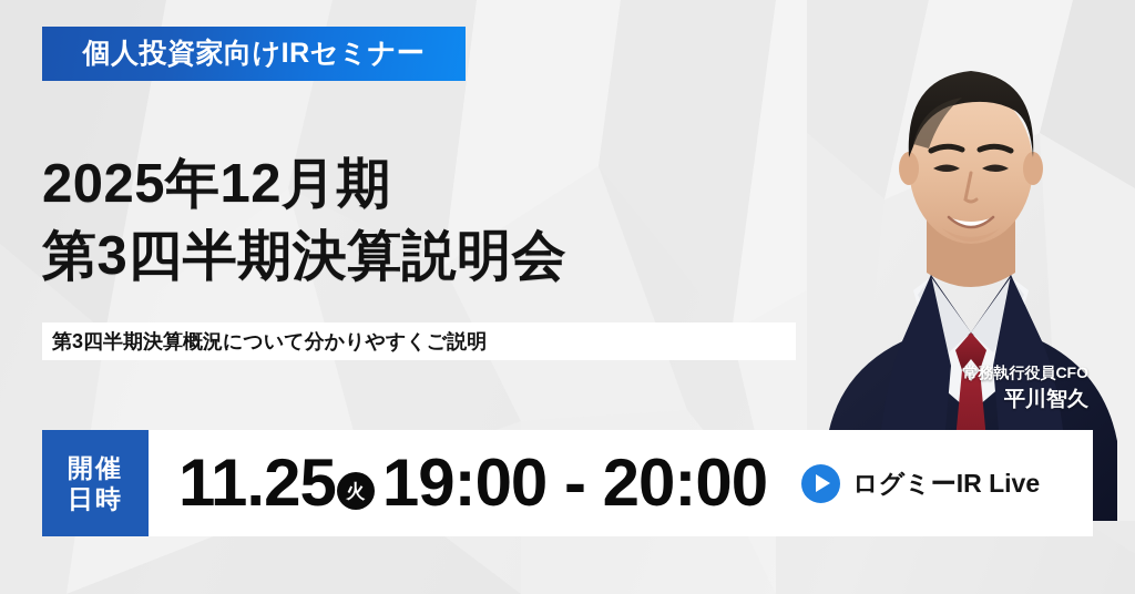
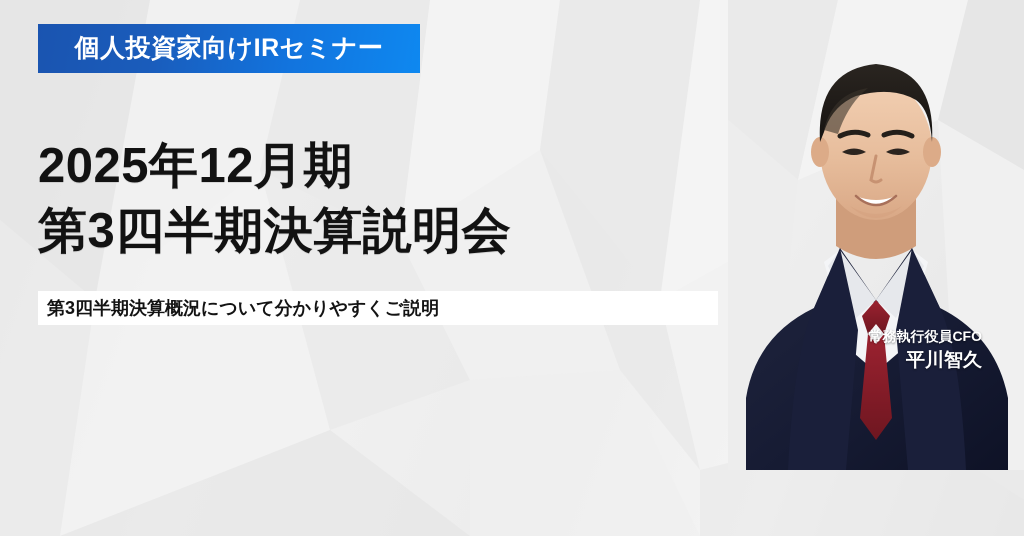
  常務執行役員CFO
  平川智久
  個人投資家向けIRセミナー
  2025年12月期
  第3四半期決算説明会
  第3四半期決算概況について分かりやすくご説明
- 開催
- 日時
- 11.25
- 火
- 19:00 - 20:00
- ログミーIR Live
